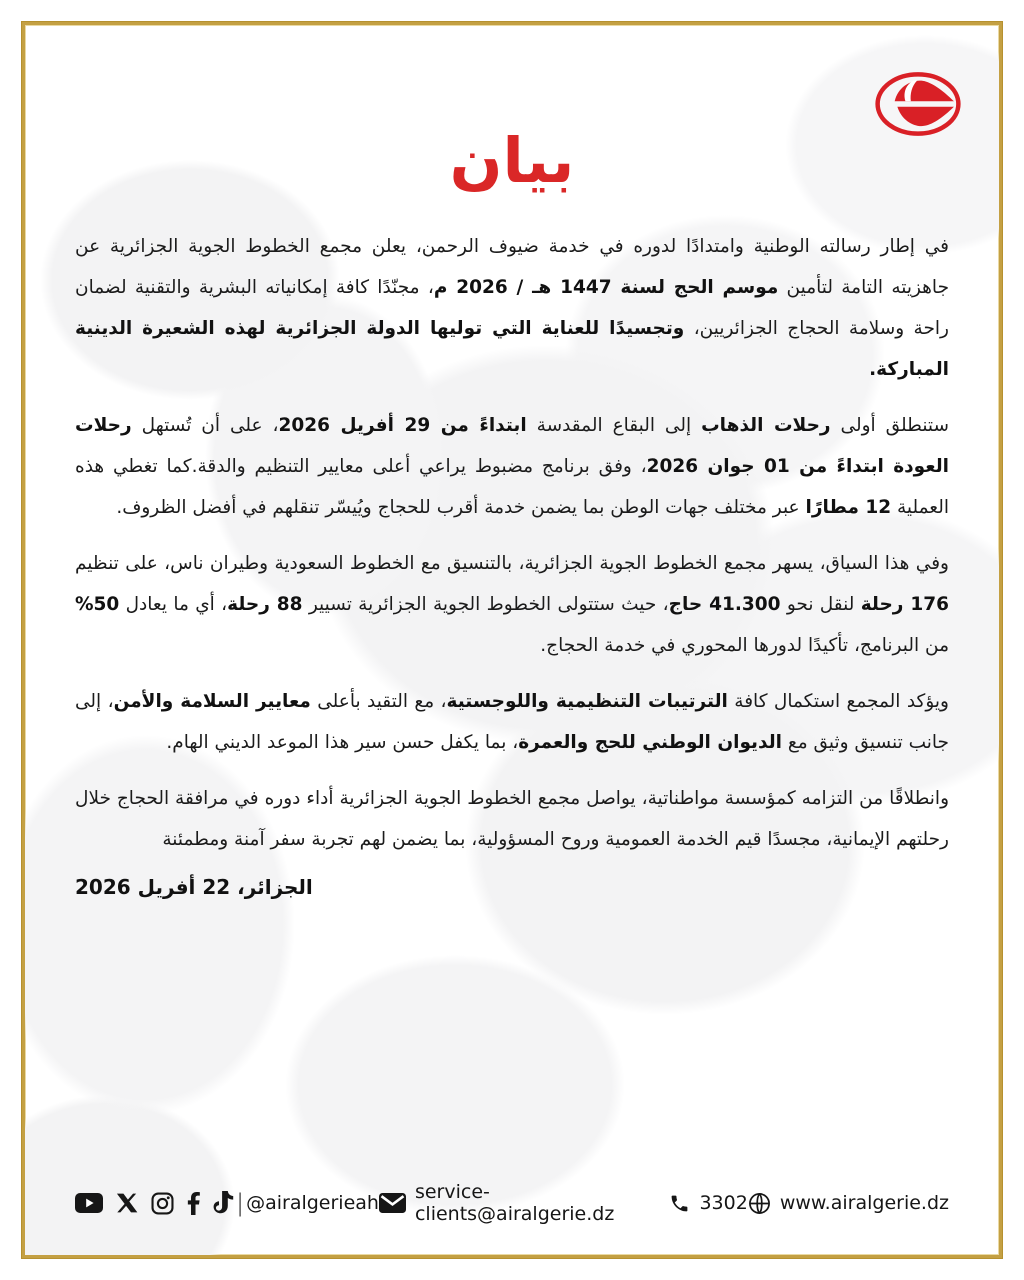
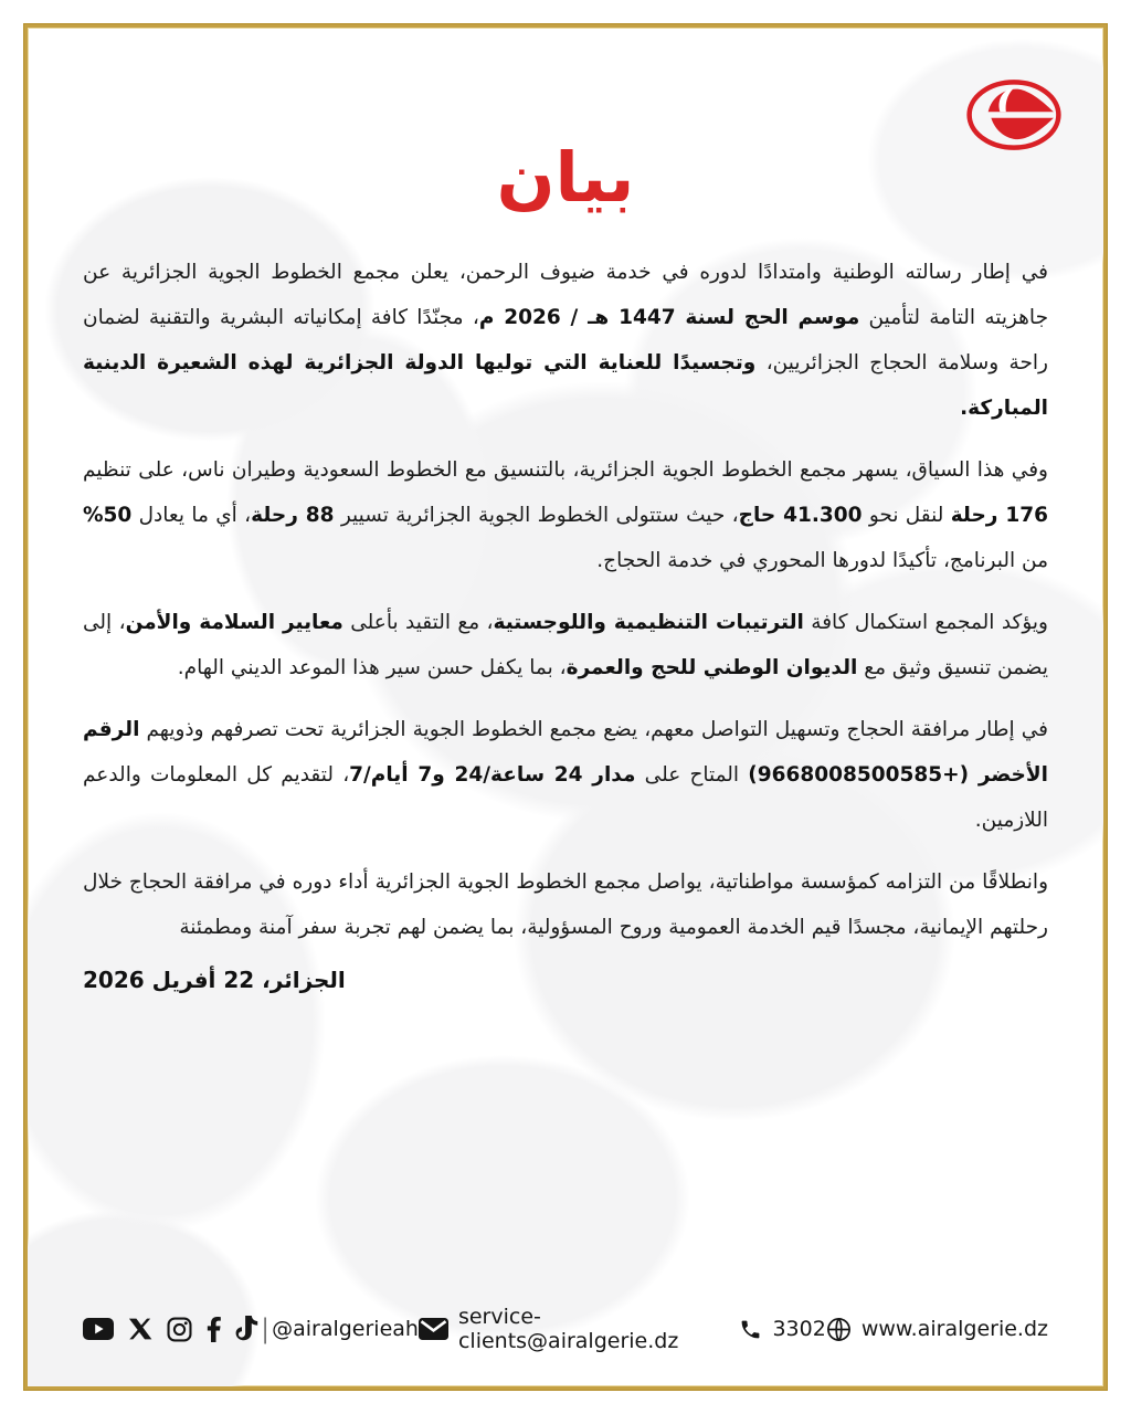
  بيان
  في إطار رسالته الوطنية وامتدادًا لدوره في خدمة ضيوف الرحمن، يعلن مجمع الخطوط الجوية الجزائرية عن جاهزيته التامة لتأمين موسم الحج لسنة 1447 هـ / 2026 م، مجنّدًا كافة إمكانياته البشرية والتقنية لضمان راحة وسلامة الحجاج الجزائريين، وتجسيدًا للعناية التي توليها الدولة الجزائرية لهذه الشعيرة الدينية المباركة.
- ستنطلق أولى رحلات الذهاب إلى البقاع المقدسة ابتداءً من 29 أفريل 2026، على أن تُستهل رحلات العودة ابتداءً من 01 جوان 2026، وفق برنامج مضبوط يراعي أعلى معايير التنظيم والدقة.كما تغطي هذه العملية 12 مطارًا عبر مختلف جهات الوطن بما يضمن خدمة أقرب للحجاج ويُيسّر تنقلهم في أفضل الظروف.
  وفي هذا السياق، يسهر مجمع الخطوط الجوية الجزائرية، بالتنسيق مع الخطوط السعودية وطيران ناس، على تنظيم 176 رحلة لنقل نحو 41.300 حاج، حيث ستتولى الخطوط الجوية الجزائرية تسيير 88 رحلة، أي ما يعادل 50% من البرنامج، تأكيدًا لدورها المحوري في خدمة الحجاج.
- ويؤكد المجمع استكمال كافة الترتيبات التنظيمية واللوجستية، مع التقيد بأعلى معايير السلامة والأمن، إلى جانب تنسيق وثيق مع الديوان الوطني للحج والعمرة، بما يكفل حسن سير هذا الموعد الديني الهام.
+ ويؤكد المجمع استكمال كافة الترتيبات التنظيمية واللوجستية، مع التقيد بأعلى معايير السلامة والأمن، إلى يضمن تنسيق وثيق مع الديوان الوطني للحج والعمرة، بما يكفل حسن سير هذا الموعد الديني الهام.
+ في إطار مرافقة الحجاج وتسهيل التواصل معهم، يضع مجمع الخطوط الجوية الجزائرية تحت تصرفهم وذويهم الرقم الأخضر (+9668008500585) المتاح على مدار 24 ساعة/24 و7 أيام/7، لتقديم كل المعلومات والدعم اللازمين.
  وانطلاقًا من التزامه كمؤسسة مواطناتية، يواصل مجمع الخطوط الجوية الجزائرية أداء دوره في مرافقة الحجاج خلال رحلتهم الإيمانية، مجسدًا قيم الخدمة العمومية وروح المسؤولية، بما يضمن لهم تجربة سفر آمنة ومطمئنة
  الجزائر، 22 أفريل 2026
  |
  @airalgerieah
  service-clients@airalgerie.dz
  3302
  www.airalgerie.dz
